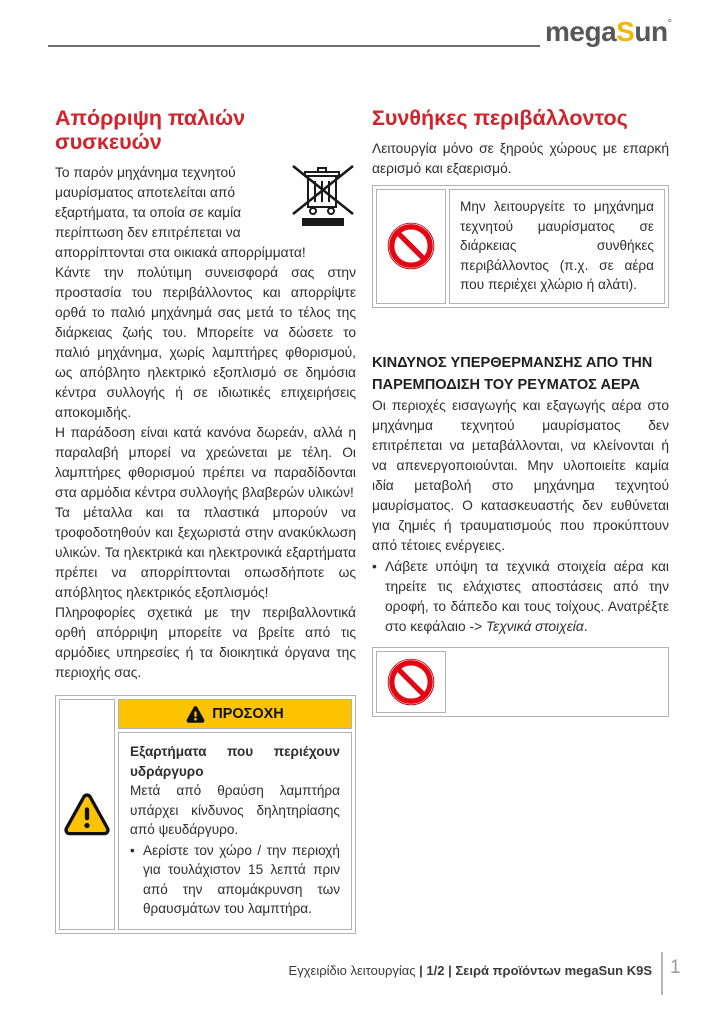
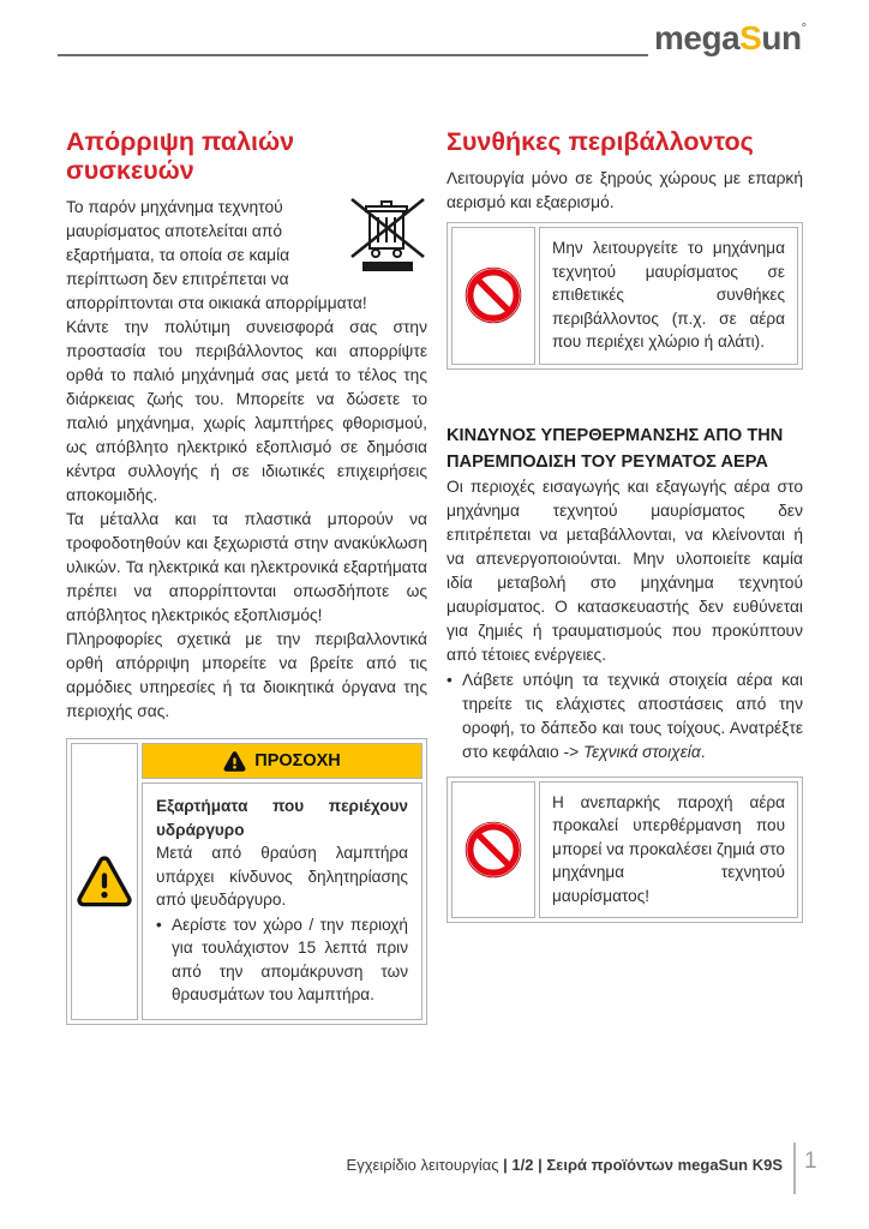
  megaSun°
  Απόρριψη παλιών συσκευών
  Το παρόν μηχάνημα τεχνητού μαυρίσματος αποτελείται από εξαρτήματα, τα οποία σε καμία περίπτωση δεν επιτρέπεται να απορρίπτονται στα οικιακά απορρίμματα!
  Κάντε την πολύτιμη συνεισφορά σας στην προστασία του περιβάλλοντος και απορρίψτε ορθά το παλιό μηχάνημά σας μετά το τέλος της διάρκειας ζωής του. Μπορείτε να δώσετε το παλιό μηχάνημα, χωρίς λαμπτήρες φθορισμού, ως απόβλητο ηλεκτρικό εξοπλισμό σε δημόσια κέντρα συλλογής ή σε ιδιωτικές επιχειρήσεις αποκομιδής.
- Η παράδοση είναι κατά κανόνα δωρεάν, αλλά η παραλαβή μπορεί να χρεώνεται με τέλη. Οι λαμπτήρες φθορισμού πρέπει να παραδίδονται στα αρμόδια κέντρα συλλογής βλαβερών υλικών!
  Τα μέταλλα και τα πλαστικά μπορούν να τροφοδοτηθούν και ξεχωριστά στην ανακύκλωση υλικών. Τα ηλεκτρικά και ηλεκτρονικά εξαρτήματα πρέπει να απορρίπτονται οπωσδήποτε ως απόβλητος ηλεκτρικός εξοπλισμός!
  Πληροφορίες σχετικά με την περιβαλλοντικά ορθή απόρριψη μπορείτε να βρείτε από τις αρμόδιες υπηρεσίες ή τα διοικητικά όργανα της περιοχής σας.
  ΠΡΟΣΟΧΗ
  Εξαρτήματα που περιέχουν υδράργυρο
  Μετά από θραύση λαμπτήρα υπάρχει κίνδυνος δηλητηρίασης από ψευδάργυρο.
  •
  Αερίστε τον χώρο / την περιοχή για τουλάχιστον 15 λεπτά πριν από την απομάκρυνση των θραυσμάτων του λαμπτήρα.
  Συνθήκες περιβάλλοντος
  Λειτουργία μόνο σε ξηρούς χώρους με επαρκή αερισμό και εξαερισμό.
- Μην λειτουργείτε το μηχάνημα τεχνητού μαυρίσματος σε διάρκειας συνθήκες περιβάλλοντος (π.χ. σε αέρα που περιέχει χλώριο ή αλάτι).
+ Μην λειτουργείτε το μηχάνημα τεχνητού μαυρίσματος σε επιθετικές συνθήκες περιβάλλοντος (π.χ. σε αέρα που περιέχει χλώριο ή αλάτι).
  ΚΙΝΔΥΝΟΣ ΥΠΕΡΘΕΡΜΑΝΣΗΣ ΑΠΟ ΤΗΝ ΠΑΡΕΜΠΟΔΙΣΗ ΤΟΥ ΡΕΥΜΑΤΟΣ ΑΕΡΑ
  Οι περιοχές εισαγωγής και εξαγωγής αέρα στο μηχάνημα τεχνητού μαυρίσματος δεν επιτρέπεται να μεταβάλλονται, να κλείνονται ή να απενεργοποιούνται. Μην υλοποιείτε καμία ιδία μεταβολή στο μηχάνημα τεχνητού μαυρίσματος. Ο κατασκευαστής δεν ευθύνεται για ζημιές ή τραυματισμούς που προκύπτουν από τέτοιες ενέργειες.
  •
  Λάβετε υπόψη τα τεχνικά στοιχεία αέρα και τηρείτε τις ελάχιστες αποστάσεις από την οροφή, το δάπεδο και τους τοίχους. Ανατρέξτε στο κεφάλαιο -> Τεχνικά στοιχεία.
+ Η ανεπαρκής παροχή αέρα προκαλεί υπερθέρμανση που μπορεί να προκαλέσει ζημιά στο μηχάνημα τεχνητού μαυρίσματος!
  Εγχειρίδιο λειτουργίας | 1/2 | Σειρά προϊόντων megaSun K9S
  1
